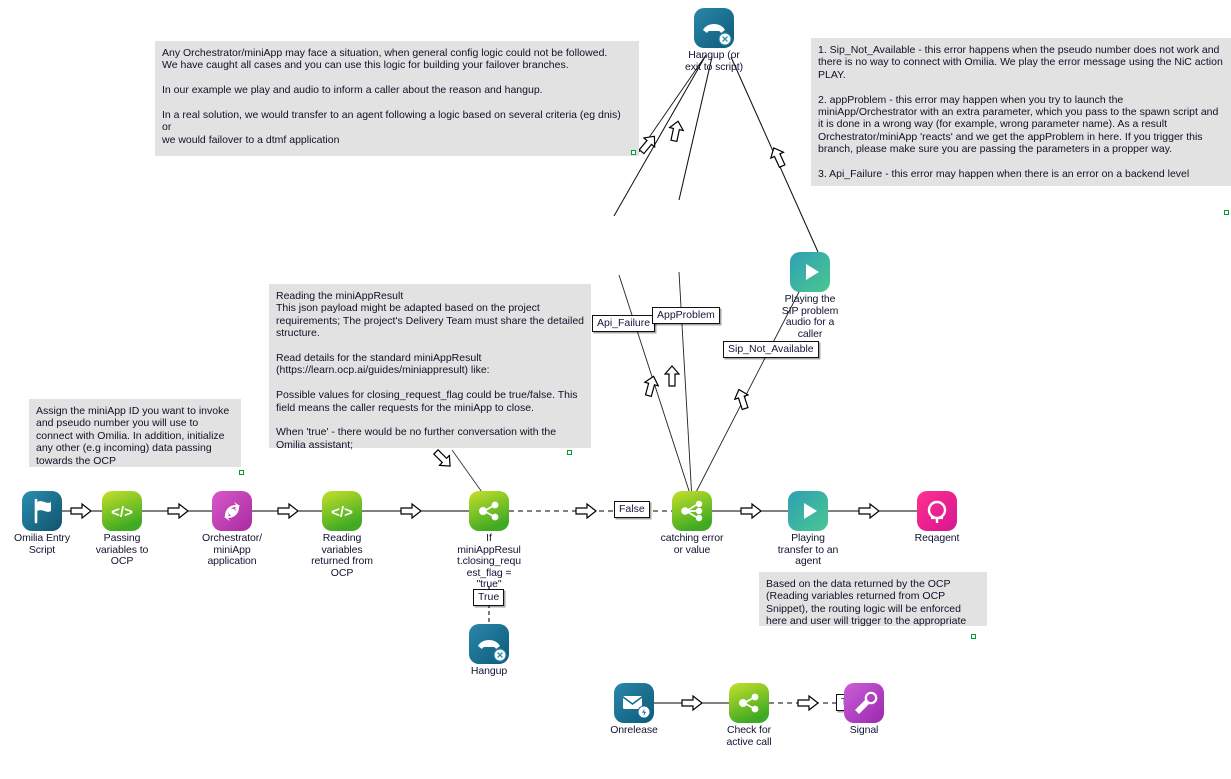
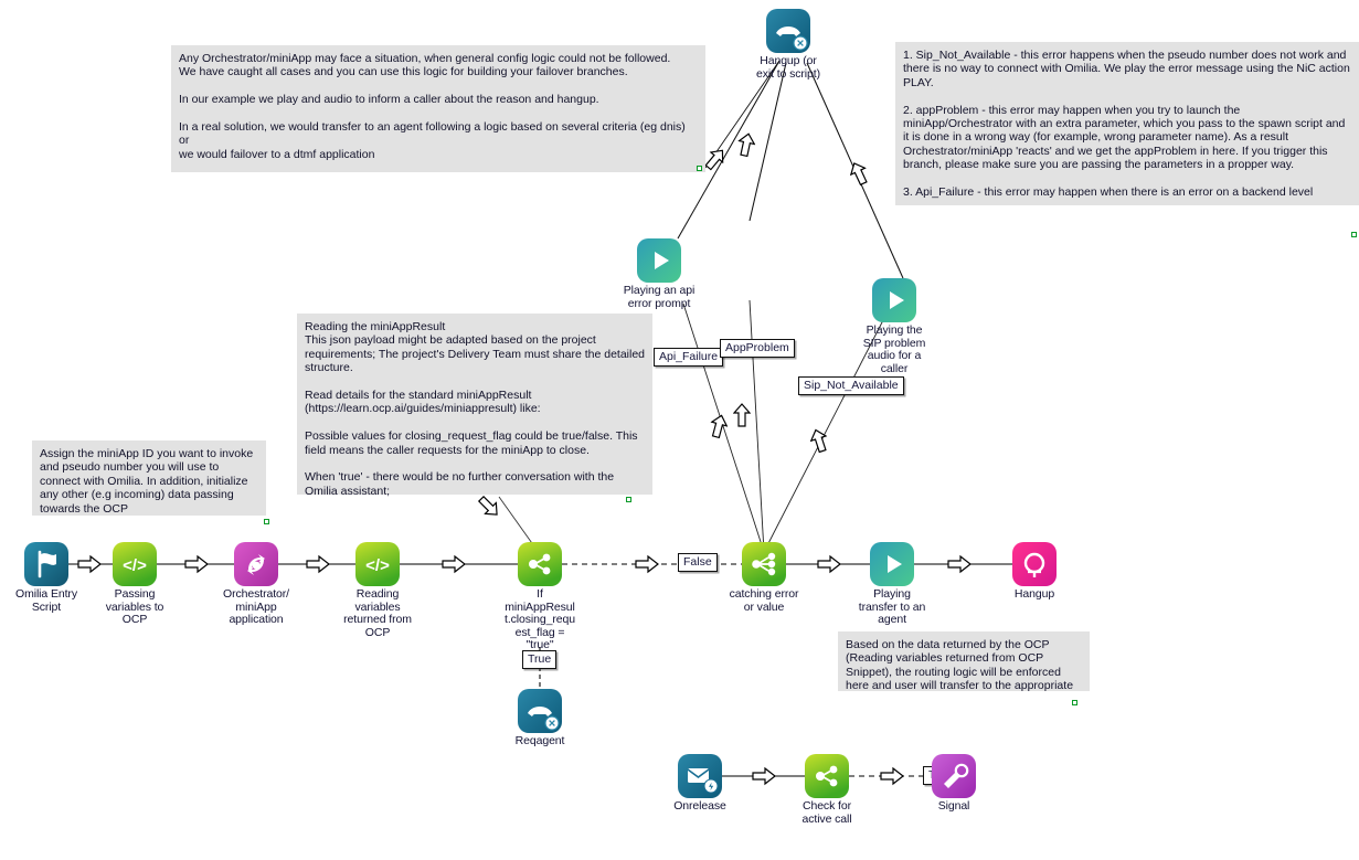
  Any Orchestrator/miniApp may face a situation, when general config logic could not be followed.
  We have caught all cases and you can use this logic for building your failover branches.
  In our example we play and audio to inform a caller about the reason and hangup.
  In a real solution, we would transfer to an agent following a logic based on several criteria (eg dnis) or
  we would failover to a dtmf application
  1. Sip_Not_Available - this error happens when the pseudo number does not work and there is no way to connect with Omilia. We play the error message using the NiC action PLAY.
  2. appProblem - this error may happen when you try to launch the miniApp/Orchestrator with an extra parameter, which you pass to the spawn script and it is done in a wrong way (for example, wrong parameter name). As a result Orchestrator/miniApp 'reacts' and we get the appProblem in here. If you trigger this branch, please make sure you are passing the parameters in a propper way.
  3. Api_Failure - this error may happen when there is an error on a backend level
  Reading the miniAppResult
  This json payload might be adapted based on the project requirements; The project's Delivery Team must share the detailed structure.
  Read details for the standard miniAppResult (https://learn.ocp.ai/guides/miniappresult) like:
  Possible values for closing_request_flag could be true/false. This field means the caller requests for the miniApp to close.
  When 'true' - there would be no further conversation with the Omilia assistant;
  Assign the miniApp ID you want to invoke and pseudo number you will use to connect with Omilia. In addition, initialize any other (e.g incoming) data passing towards the OCP
- Based on the data returned by the OCP (Reading variables returned from OCP Snippet), the routing logic will be enforced here and user will trigger to the appropriate
+ Based on the data returned by the OCP (Reading variables returned from OCP Snippet), the routing logic will be enforced here and user will transfer to the appropriate
  Api_Failure
  AppProblem
  Sip_Not_Available
  False
  True
  Omilia Entry
  Script
  </>
  Passing
  variables to
  OCP
  Orchestrator/
  miniApp
  application
  </>
  Reading
  variables
  returned from
  OCP
  If
  miniAppResul
  t.closing_requ
  est_flag =
  "true"
  catching error
  or value
  Playing
  transfer to an
  agent
- Reqagent
+ Hangup
  Hangup (or
  exit to script)
+ Playing an api
+ error prompt
  Playing the
  SIP problem
  audio for a
  caller
- Hangup
+ Reqagent
  Onrelease
  Check for
  active call
  Signal
